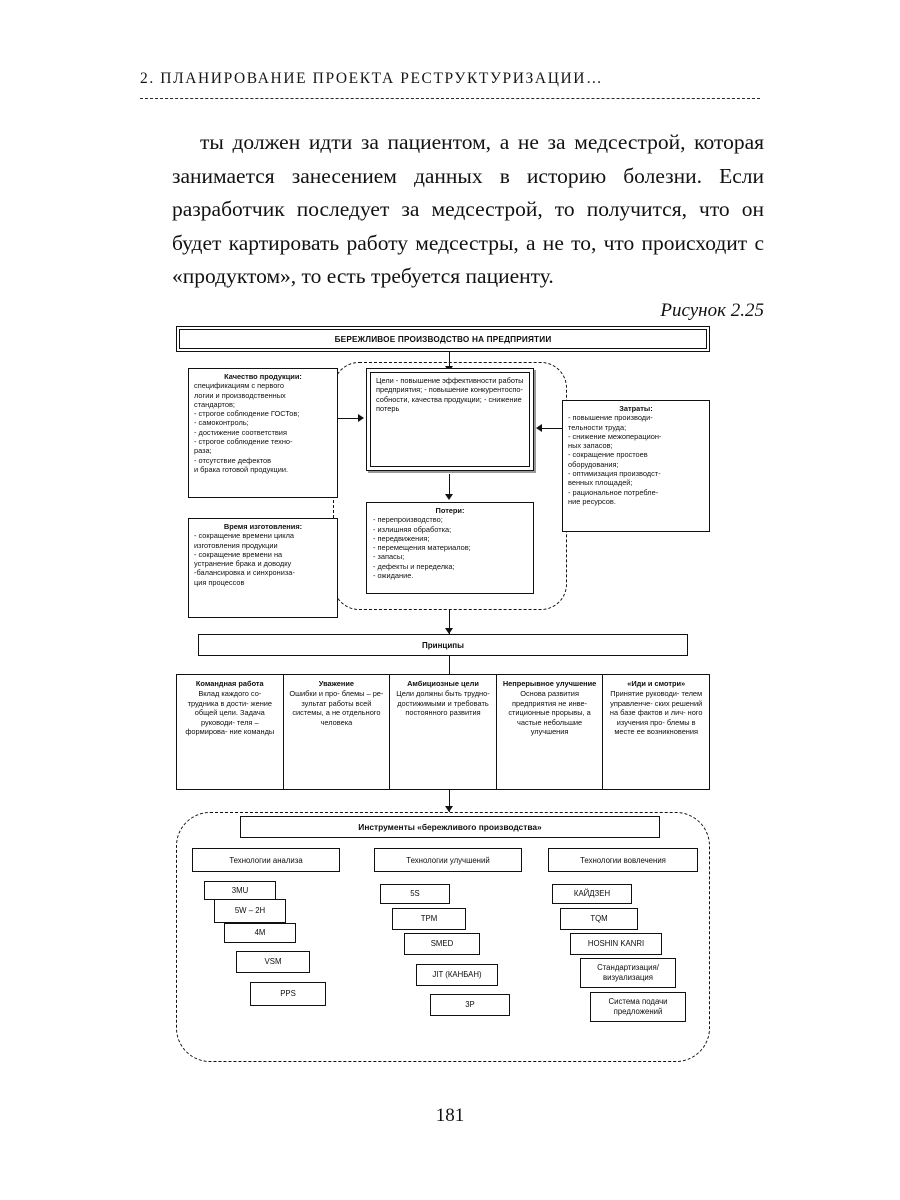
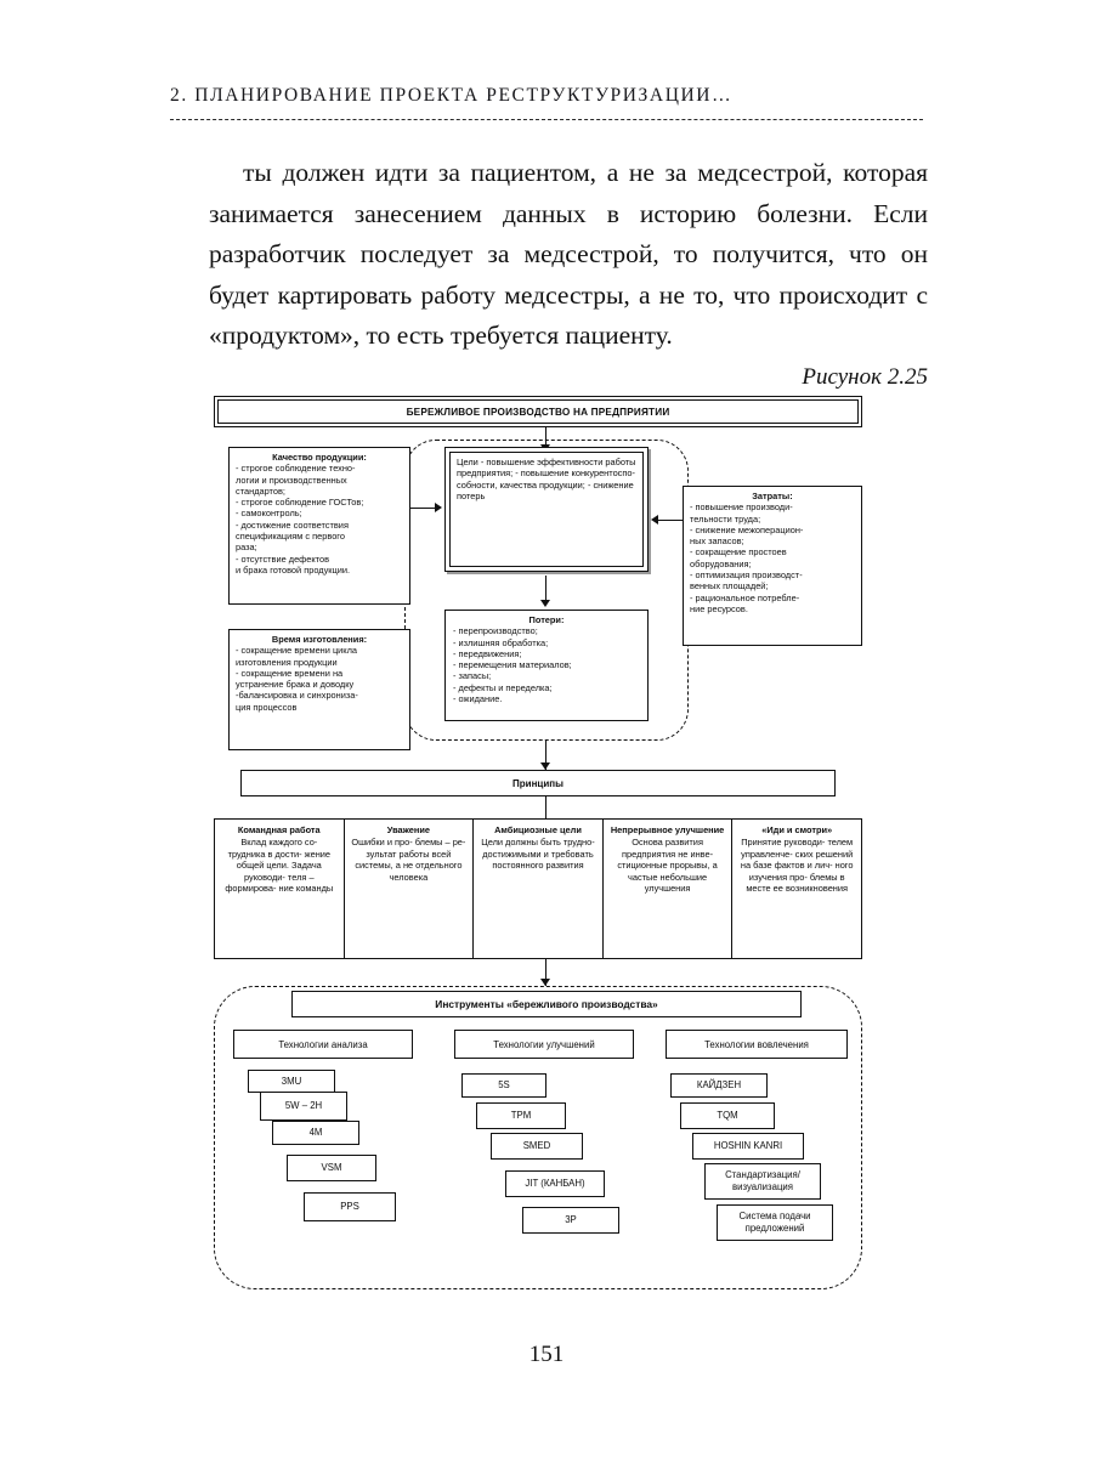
  2. ПЛАНИРОВАНИЕ ПРОЕКТА РЕСТРУКТУРИЗАЦИИ…
  ты должен идти за пациентом, а не за медсестрой, которая занимается занесением данных в историю болезни. Если разработчик последует за медсестрой, то получится, что он будет картировать работу медсестры, а не то, что происходит с «продуктом», то есть требуется пациенту.
  Рисунок 2.25
  БЕРЕЖЛИВОЕ ПРОИЗВОДСТВО НА ПРЕДПРИЯТИИ
  Качество продукции:
- спецификациям с первого
+ - строгое соблюдение техно-
  логии и производственных
  стандартов;
  - строгое соблюдение ГОСТов;
  - самоконтроль;
  - достижение соответствия
- - строгое соблюдение техно-
+ спецификациям с первого
  раза;
  - отсутствие дефектов
  и брака готовой продукции.
  Время изготовления:
  - сокращение времени цикла
  изготовления продукции
  - сокращение времени на
  устранение брака и доводку
  -балансировка и синхрониза-
  ция процессов
  Цели - повышение эффективности работы предприятия; - повышение конкурентоспо- собности, качества продукции; - снижение потерь
  Потери:
  - перепроизводство;
  - излишняя обработка;
  - передвижения;
  - перемещения материалов;
  - запасы;
  - дефекты и переделка;
  - ожидание.
  Затраты:
  - повышение производи-
  тельности труда;
  - снижение межоперацион-
  ных запасов;
  - сокращение простоев
  оборудования;
  - оптимизация производст-
  венных площадей;
  - рациональное потребле-
  ние ресурсов.
  Принципы
  Командная работа
  Вклад каждого со- трудника в дости- жение общей цели. Задача руководи- теля – формирова- ние команды
  Уважение
  Ошибки и про- блемы – ре- зультат работы всей системы, а не отдельного человека
  Амбициозные цели
  Цели должны быть трудно- достижимыми и требовать постоянного развития
  Непрерывное улучшение
  Основа развития предприятия не инве- стиционные прорывы, а частые небольшие улучшения
  «Иди и смотри»
  Принятие руководи- телем управленче- ских решений на базе фактов и лич- ного изучения про- блемы в месте ее возникновения
  Инструменты «бережливого производства»
  Технологии анализа
  3MU
  5W – 2H
  4M
  VSM
  PPS
  Технологии улучшений
  5S
  TPM
  SMED
  JIT (КАНБАН)
  3P
  Технологии вовлечения
  КАЙДЗЕН
  TQM
  HOSHIN KANRI
  Стандартизация/ визуализация
  Система подачи предложений
- 181
+ 151
